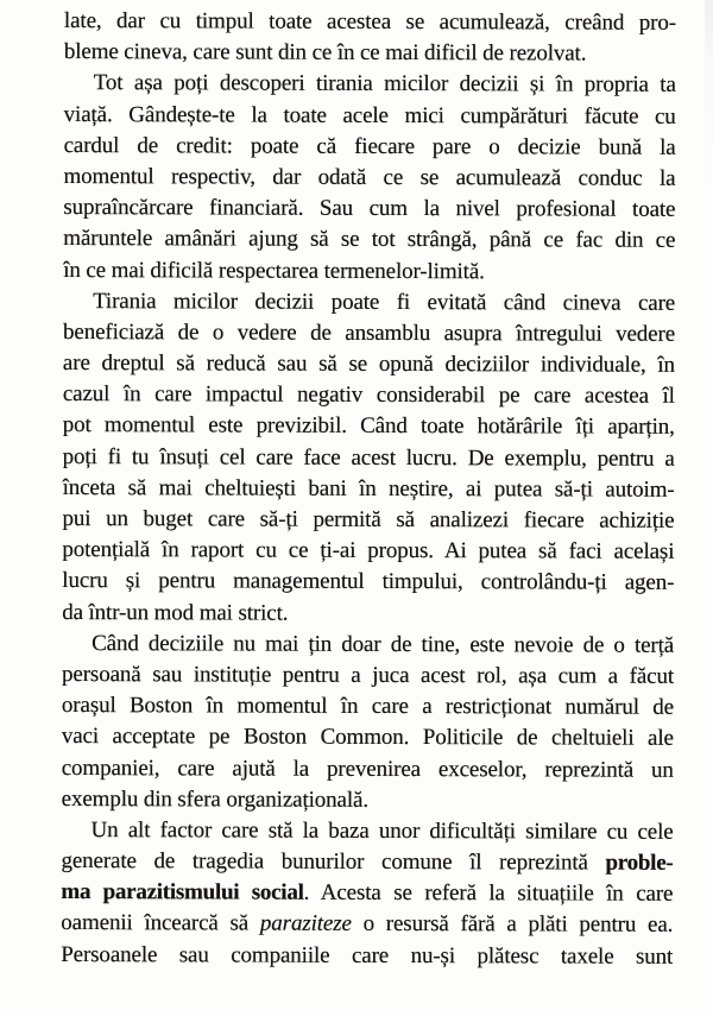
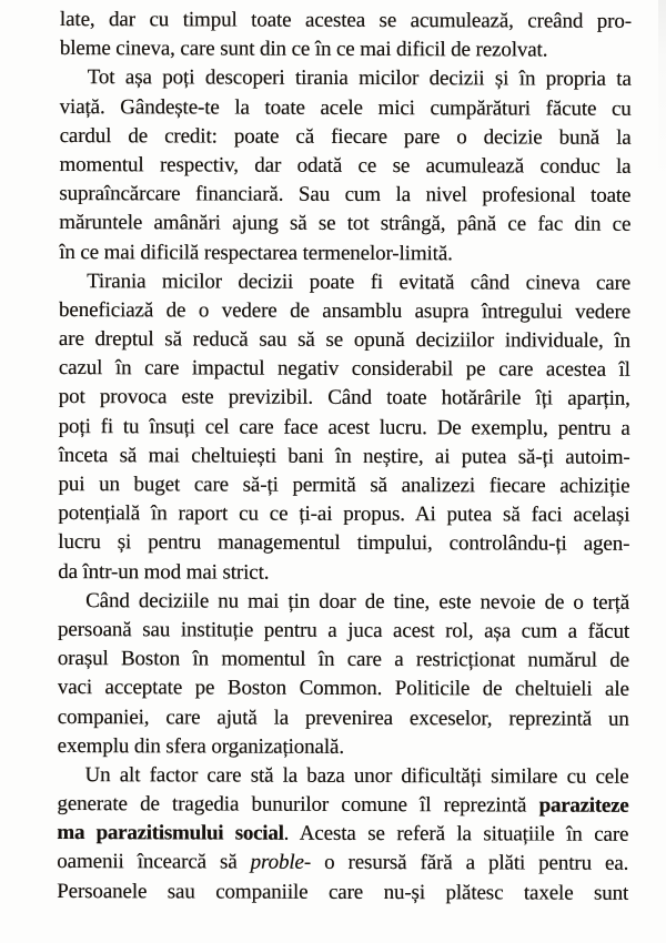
  late, dar cu timpul toate acestea se acumulează, creând pro-
  bleme cineva, care sunt din ce în ce mai dificil de rezolvat.
  Tot așa poți descoperi tirania micilor decizii și în propria ta
  viață. Gândește-te la toate acele mici cumpărături făcute cu
  cardul de credit: poate că fiecare pare o decizie bună la
  momentul respectiv, dar odată ce se acumulează conduc la
  supraîncărcare financiară. Sau cum la nivel profesional toate
  măruntele amânări ajung să se tot strângă, până ce fac din ce
  în ce mai dificilă respectarea termenelor-limită.
  Tirania micilor decizii poate fi evitată când cineva care
  beneficiază de o vedere de ansamblu asupra întregului vedere
  are dreptul să reducă sau să se opună deciziilor individuale, în
  cazul în care impactul negativ considerabil pe care acestea îl
- pot momentul este previzibil. Când toate hotărârile îți aparțin,
+ pot provoca este previzibil. Când toate hotărârile îți aparțin,
  poți fi tu însuți cel care face acest lucru. De exemplu, pentru a
  înceta să mai cheltuiești bani în neștire, ai putea să-ți autoim-
  pui un buget care să-ți permită să analizezi fiecare achiziție
  potențială în raport cu ce ți-ai propus. Ai putea să faci același
  lucru și pentru managementul timpului, controlându-ți agen-
  da într-un mod mai strict.
  Când deciziile nu mai țin doar de tine, este nevoie de o terță
  persoană sau instituție pentru a juca acest rol, așa cum a făcut
  orașul Boston în momentul în care a restricționat numărul de
  vaci acceptate pe Boston Common. Politicile de cheltuieli ale
  companiei, care ajută la prevenirea exceselor, reprezintă un
  exemplu din sfera organizațională.
  Un alt factor care stă la baza unor dificultăți similare cu cele
- generate de tragedia bunurilor comune îl reprezintă proble-
+ generate de tragedia bunurilor comune îl reprezintă paraziteze
  ma parazitismului social. Acesta se referă la situațiile în care
- oamenii încearcă să paraziteze o resursă fără a plăti pentru ea.
+ oamenii încearcă să proble- o resursă fără a plăti pentru ea.
  Persoanele sau companiile care nu-și plătesc taxele sunt
